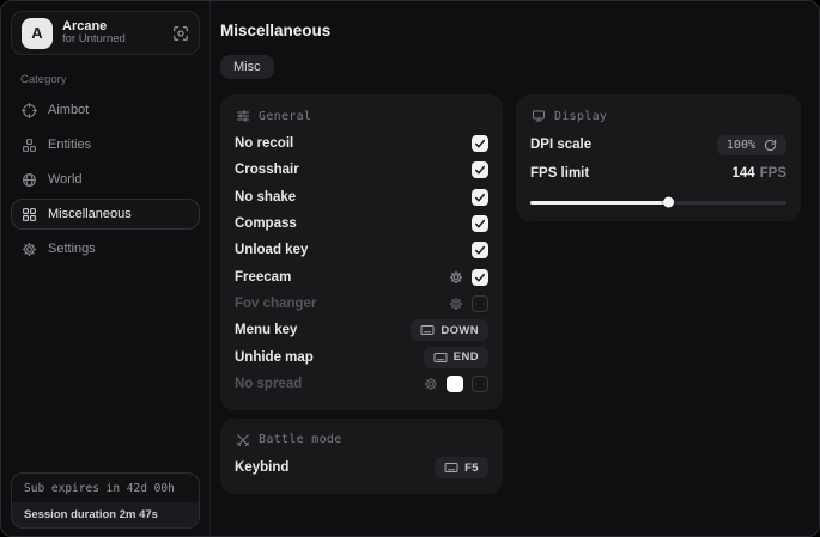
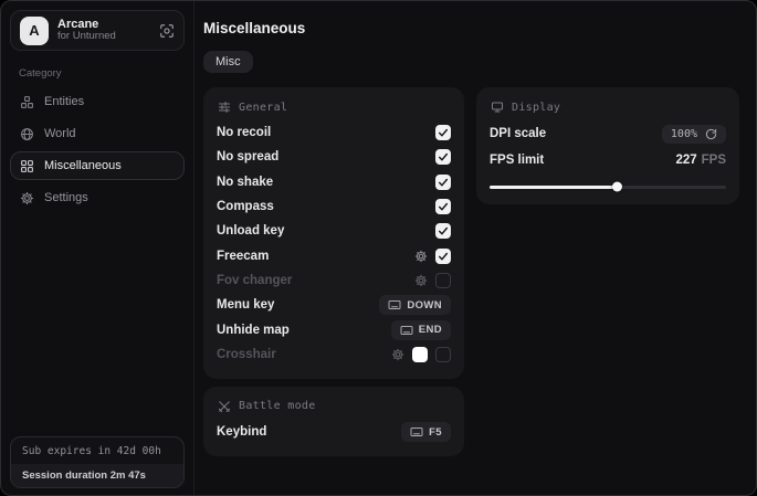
  A
  Arcane
  for Unturned
  Category
- Aimbot
  Entities
  World
  Miscellaneous
  Settings
  Sub expires in 42d 00h
  Session duration 2m 47s
  Miscellaneous
  Misc
  General
  No recoil
- Crosshair
+ No spread
  No shake
  Compass
  Unload key
  Freecam
  Fov changer
  Menu key
  DOWN
  Unhide map
  END
- No spread
+ Crosshair
  Battle mode
  Keybind
  F5
  Display
  DPI scale
  100%
  FPS limit
- 144
+ 227
  FPS
